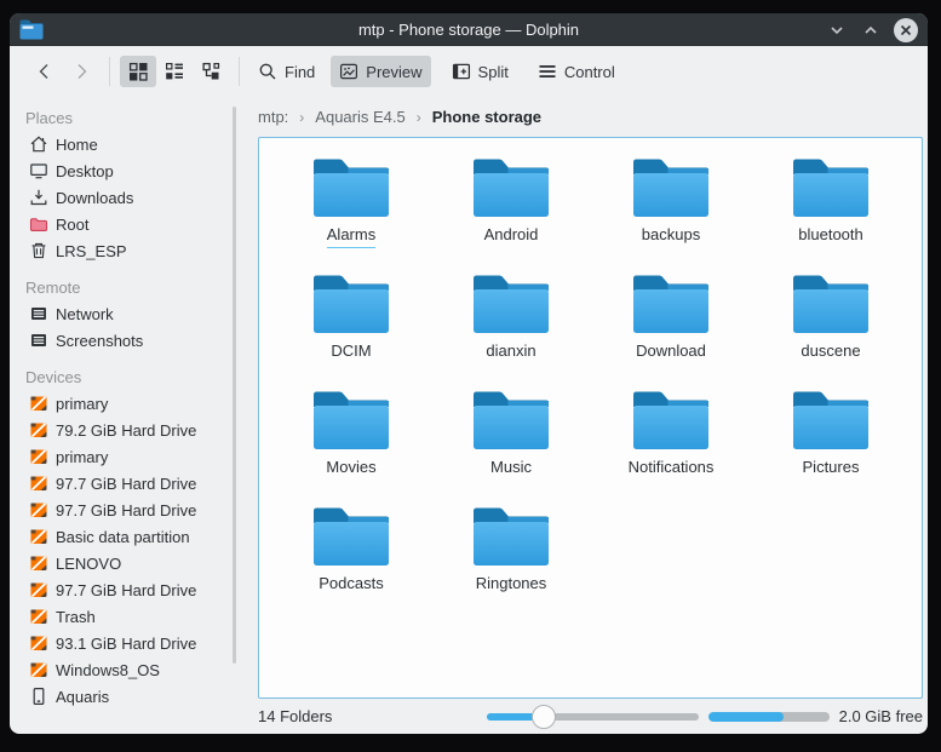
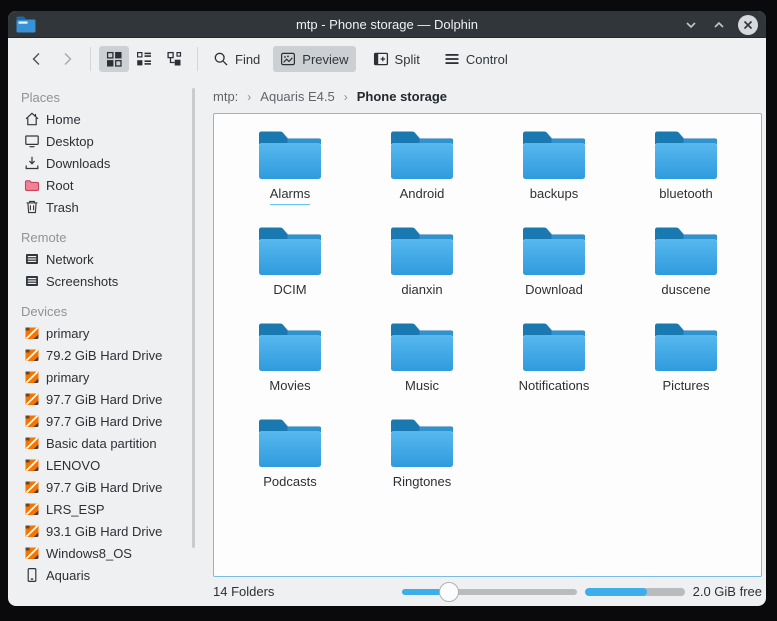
  mtp - Phone storage — Dolphin
  Find
  Preview
  Split
  Control
  Places
  Home
  Desktop
  Downloads
  Root
- LRS_ESP
+ Trash
  Remote
  Network
  Screenshots
  Devices
  primary
  79.2 GiB Hard Drive
  primary
  97.7 GiB Hard Drive
  97.7 GiB Hard Drive
  Basic data partition
  LENOVO
  97.7 GiB Hard Drive
- Trash
+ LRS_ESP
  93.1 GiB Hard Drive
  Windows8_OS
  Aquaris
  mtp:
  ›
  Aquaris E4.5
  ›
  Phone storage
  Alarms
  Android
  backups
  bluetooth
  DCIM
  dianxin
  Download
  duscene
  Movies
  Music
  Notifications
  Pictures
  Podcasts
  Ringtones
  14 Folders
  2.0 GiB free
